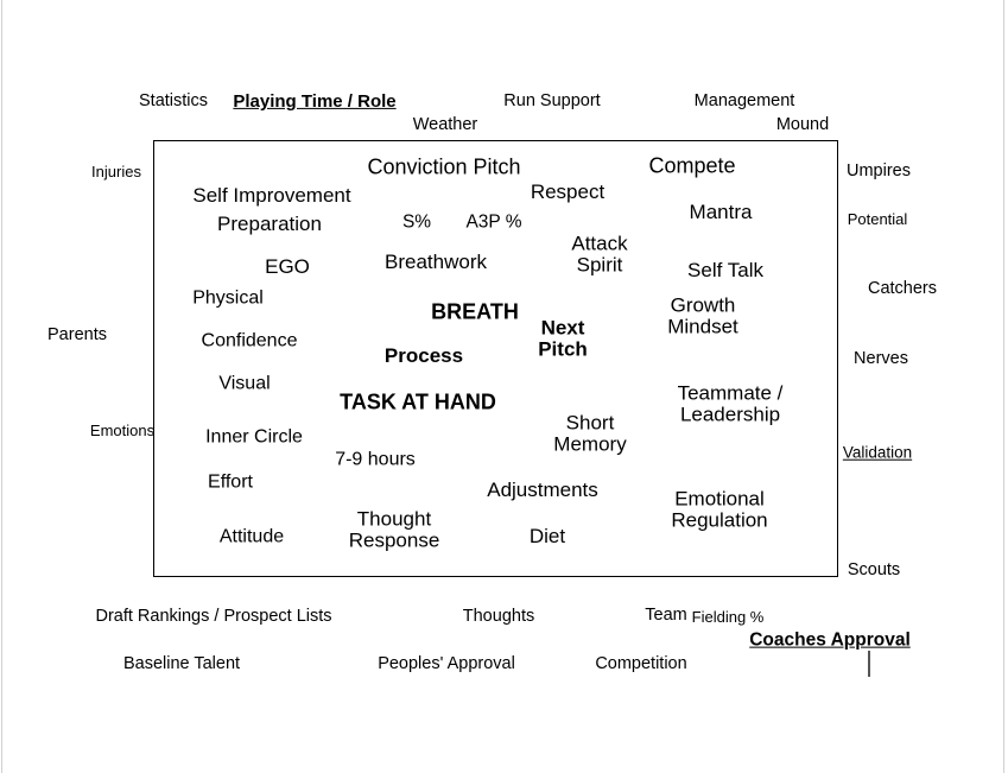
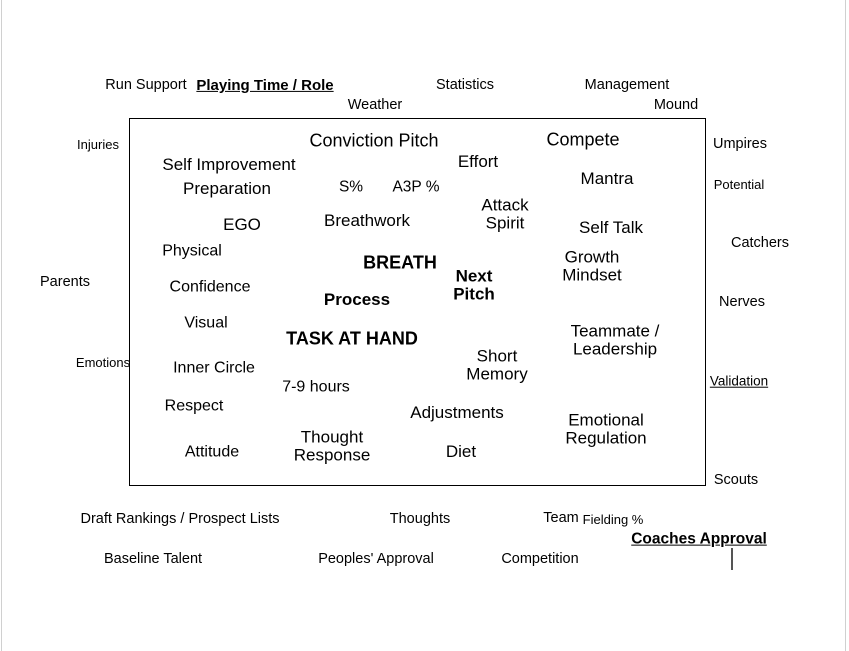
- Statistics
+ Run Support
  Playing Time / Role
- Run Support
+ Statistics
  Management
  Weather
  Mound
  Injuries
  Parents
  Emotions
  Umpires
  Potential
  Catchers
  Nerves
  Validation
  Scouts
  Draft Rankings / Prospect Lists
  Thoughts
  Team
  Fielding %
  Baseline Talent
  Peoples' Approval
  Competition
  Coaches Approval
  Conviction Pitch
  Compete
  Self Improvement
- Respect
+ Effort
  Preparation
  S%
  A3P %
  Mantra
  EGO
  Breathwork
  Attack
  Spirit
  Self Talk
  Physical
  BREATH
  Growth
  Mindset
  Confidence
  Process
  Next
  Pitch
  Visual
  TASK AT HAND
  Teammate /
  Leadership
  Inner Circle
  Short
  Memory
  7-9 hours
- Effort
+ Respect
  Adjustments
  Emotional
  Regulation
  Attitude
  Thought
  Response
  Diet
